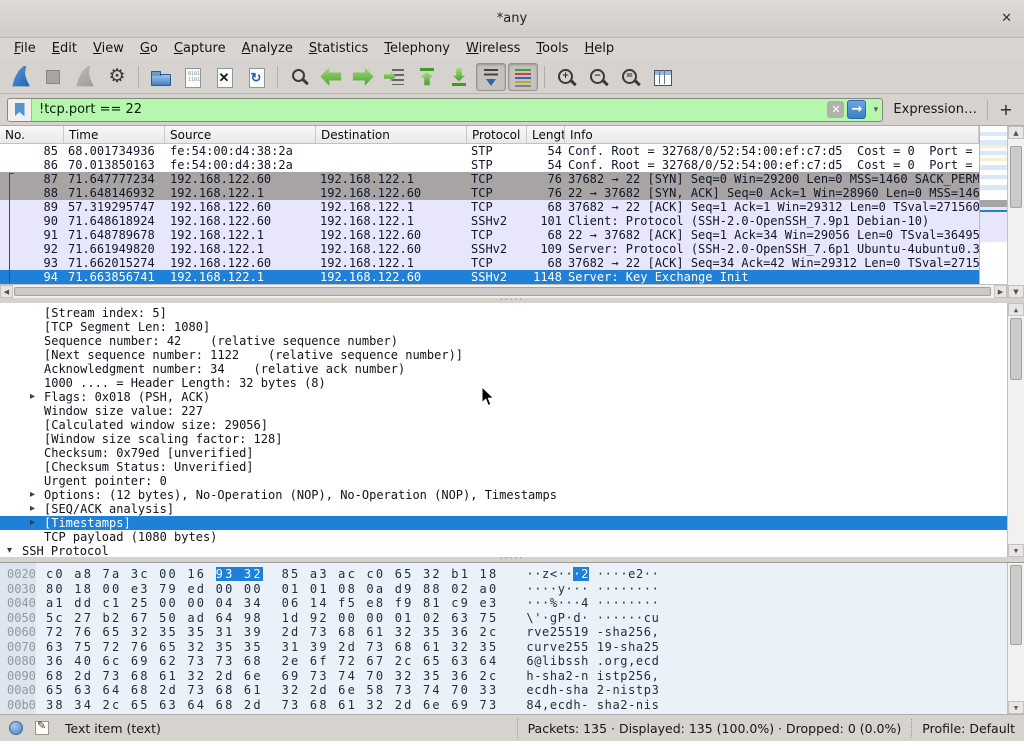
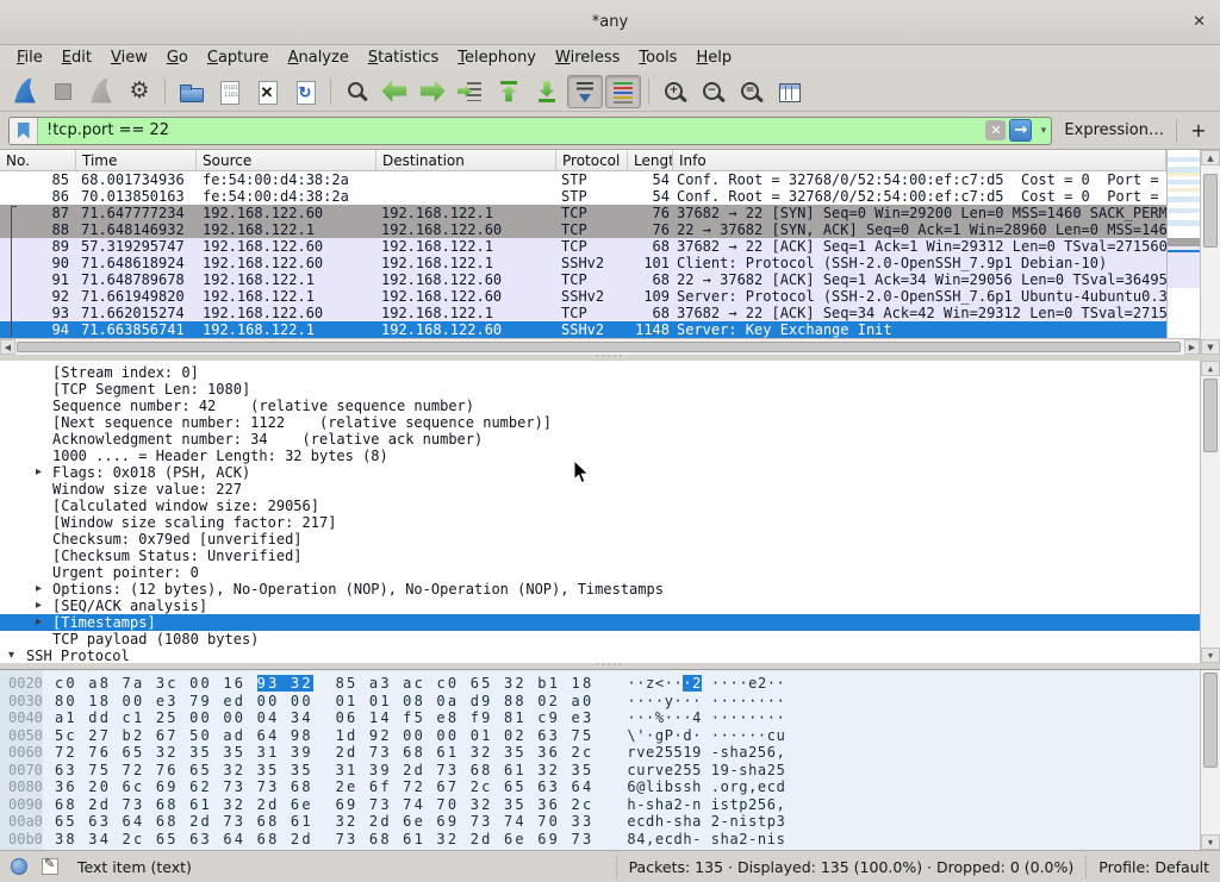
  *any
  ✕
  File
  Edit
  View
  Go
  Capture
  Analyze
  Statistics
  Telephony
  Wireless
  Tools
  Help
  !tcp.port == 22
  ✕
  →
  ▾
  Expression…
  +
  No.
  Time
  Source
  Destination
  Protocol
  Lengt
  Info
  85
  68.001734936
  fe:54:00:d4:38:2a
  STP
  54
  Conf. Root = 32768/0/52:54:00:ef:c7:d5 Cost = 0 Port =
  86
  70.013850163
  fe:54:00:d4:38:2a
  STP
  54
  Conf. Root = 32768/0/52:54:00:ef:c7:d5 Cost = 0 Port =
  87
  71.647777234
  192.168.122.60
  192.168.122.1
  TCP
  76
  37682 → 22 [SYN] Seq=0 Win=29200 Len=0 MSS=1460 SACK_PERM
  88
  71.648146932
  192.168.122.1
  192.168.122.60
  TCP
  76
  22 → 37682 [SYN, ACK] Seq=0 Ack=1 Win=28960 Len=0 MSS=146
  89
  57.319295747
  192.168.122.60
  192.168.122.1
  TCP
  68
  37682 → 22 [ACK] Seq=1 Ack=1 Win=29312 Len=0 TSval=271560
  90
  71.648618924
  192.168.122.60
  192.168.122.1
  SSHv2
  101
  Client: Protocol (SSH-2.0-OpenSSH_7.9p1 Debian-10)
  91
  71.648789678
  192.168.122.1
  192.168.122.60
  TCP
  68
  22 → 37682 [ACK] Seq=1 Ack=34 Win=29056 Len=0 TSval=36495
  92
  71.661949820
  192.168.122.1
  192.168.122.60
  SSHv2
  109
  Server: Protocol (SSH-2.0-OpenSSH_7.6p1 Ubuntu-4ubuntu0.3
  93
  71.662015274
  192.168.122.60
  192.168.122.1
  TCP
  68
  37682 → 22 [ACK] Seq=34 Ack=42 Win=29312 Len=0 TSval=2715
  94
  71.663856741
  192.168.122.1
  192.168.122.60
  SSHv2
  1148
  Server: Key Exchange Init
  ▲
  ▼
  ◀
  ▶
- [Stream index: 5]
+ [Stream index: 0]
  [TCP Segment Len: 1080]
  Sequence number: 42 (relative sequence number)
  [Next sequence number: 1122 (relative sequence number)]
  Acknowledgment number: 34 (relative ack number)
  1000 .... = Header Length: 32 bytes (8)
  ▸
  Flags: 0x018 (PSH, ACK)
  Window size value: 227
  [Calculated window size: 29056]
- [Window size scaling factor: 128]
+ [Window size scaling factor: 217]
  Checksum: 0x79ed [unverified]
  [Checksum Status: Unverified]
  Urgent pointer: 0
  ▸
  Options: (12 bytes), No-Operation (NOP), No-Operation (NOP), Timestamps
  ▸
  [SEQ/ACK analysis]
  ▸
  [Timestamps]
  TCP payload (1080 bytes)
  ▾
  SSH Protocol
  ▲
  ▼
  0020
  c0 a8 7a 3c 00 16 93 32 85 a3 ac c0 65 32 b1 18
  ··z<···2 ····e2··
  0030
  80 18 00 e3 79 ed 00 00 01 01 08 0a d9 88 02 a0
  ····y··· ········
  0040
  a1 dd c1 25 00 00 04 34 06 14 f5 e8 f9 81 c9 e3
  ···%···4 ········
  0050
  5c 27 b2 67 50 ad 64 98 1d 92 00 00 01 02 63 75
  \'·gP·d· ······cu
  0060
  72 76 65 32 35 35 31 39 2d 73 68 61 32 35 36 2c
  rve25519 -sha256,
  0070
  63 75 72 76 65 32 35 35 31 39 2d 73 68 61 32 35
  curve255 19-sha25
  0080
- 36 40 6c 69 62 73 73 68 2e 6f 72 67 2c 65 63 64
+ 36 20 6c 69 62 73 73 68 2e 6f 72 67 2c 65 63 64
  6@libssh .org,ecd
  0090
  68 2d 73 68 61 32 2d 6e 69 73 74 70 32 35 36 2c
  h-sha2-n istp256,
  00a0
- 65 63 64 68 2d 73 68 61 32 2d 6e 58 73 74 70 33
+ 65 63 64 68 2d 73 68 61 32 2d 6e 69 73 74 70 33
  ecdh-sha 2-nistp3
  00b0
  38 34 2c 65 63 64 68 2d 73 68 61 32 2d 6e 69 73
  84,ecdh- sha2-nis
  ▼
  Text item (text)
  Packets: 135 · Displayed: 135 (100.0%) · Dropped: 0 (0.0%)
  Profile: Default
